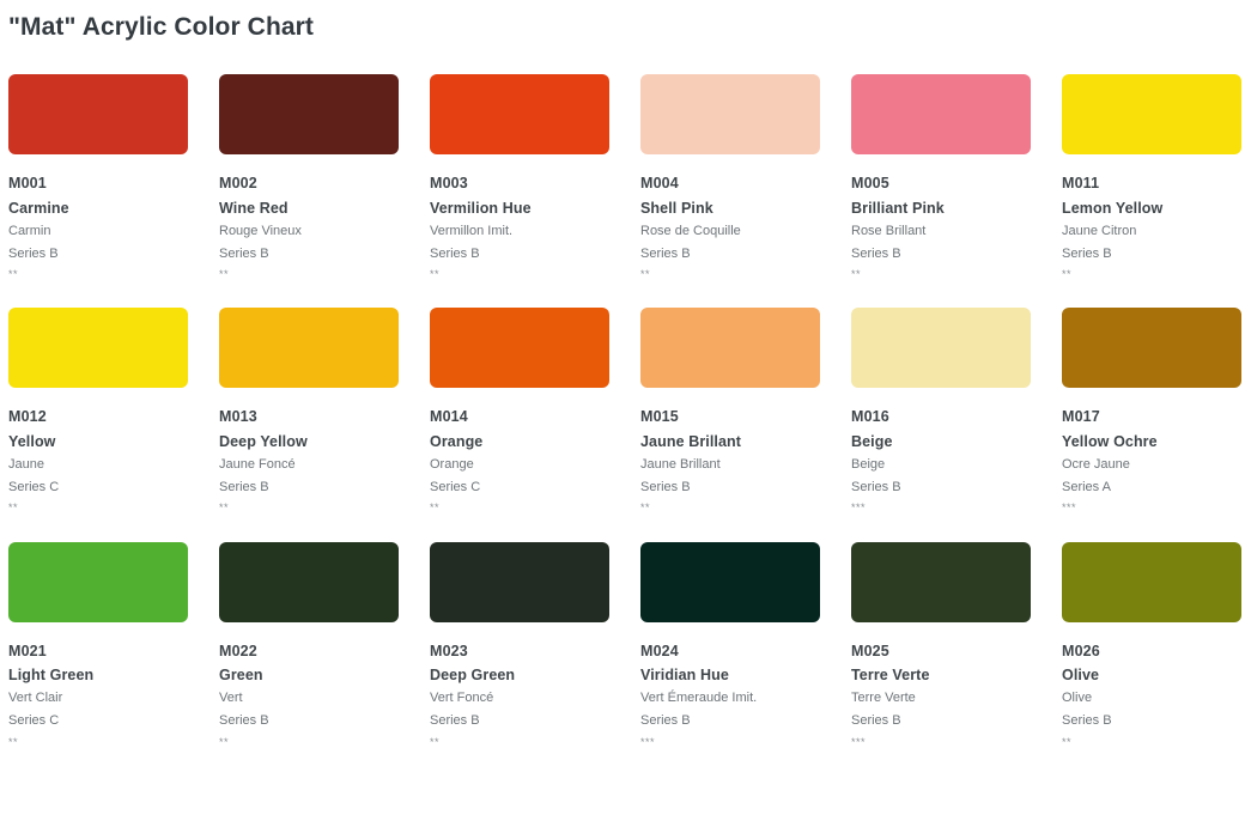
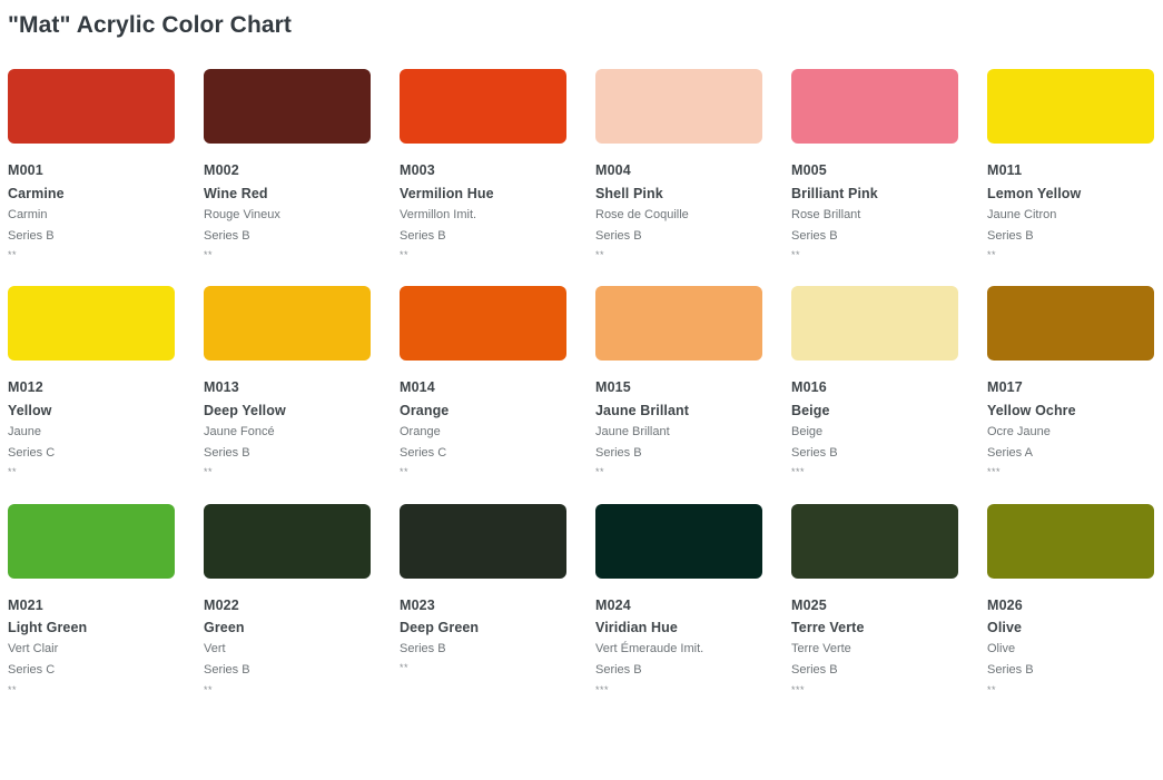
  "Mat" Acrylic Color Chart
  M001
  Carmine
  Carmin
  Series B
  **
  M002
  Wine Red
  Rouge Vineux
  Series B
  **
  M003
  Vermilion Hue
  Vermillon Imit.
  Series B
  **
  M004
  Shell Pink
  Rose de Coquille
  Series B
  **
  M005
  Brilliant Pink
  Rose Brillant
  Series B
  **
  M011
  Lemon Yellow
  Jaune Citron
  Series B
  **
  M012
  Yellow
  Jaune
  Series C
  **
  M013
  Deep Yellow
  Jaune Foncé
  Series B
  **
  M014
  Orange
  Orange
  Series C
  **
  M015
  Jaune Brillant
  Jaune Brillant
  Series B
  **
  M016
  Beige
  Beige
  Series B
  ***
  M017
  Yellow Ochre
  Ocre Jaune
  Series A
  ***
  M021
  Light Green
  Vert Clair
  Series C
  **
  M022
  Green
  Vert
  Series B
  **
  M023
  Deep Green
- Vert Foncé
  Series B
  **
  M024
  Viridian Hue
  Vert Émeraude Imit.
  Series B
  ***
  M025
  Terre Verte
  Terre Verte
  Series B
  ***
  M026
  Olive
  Olive
  Series B
  **
